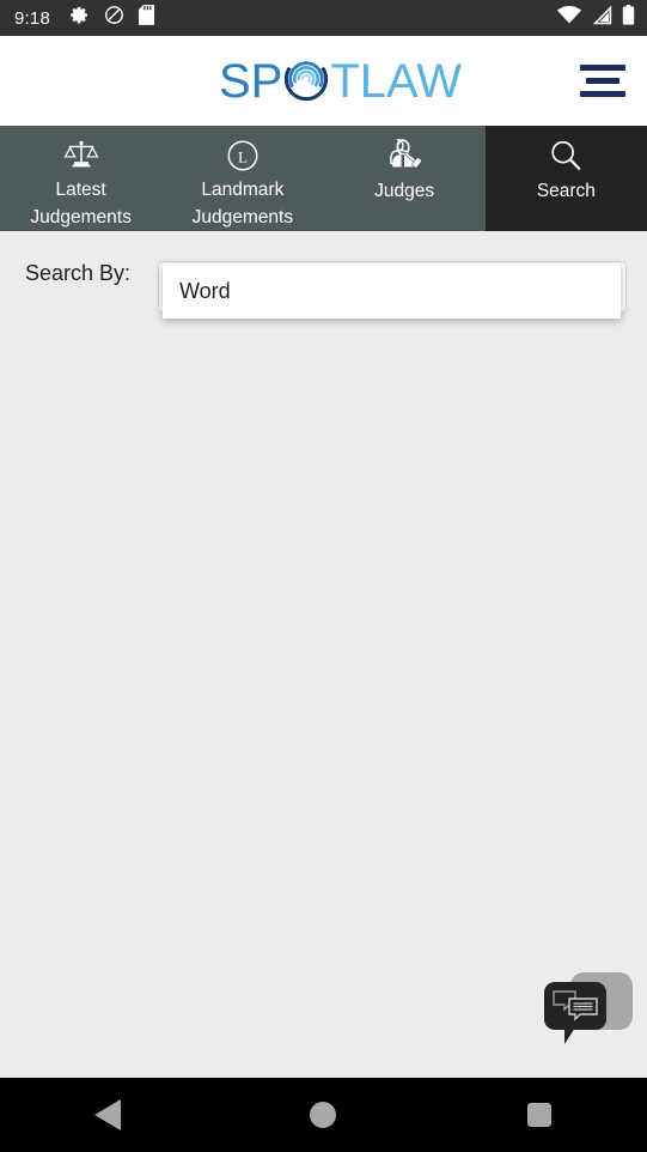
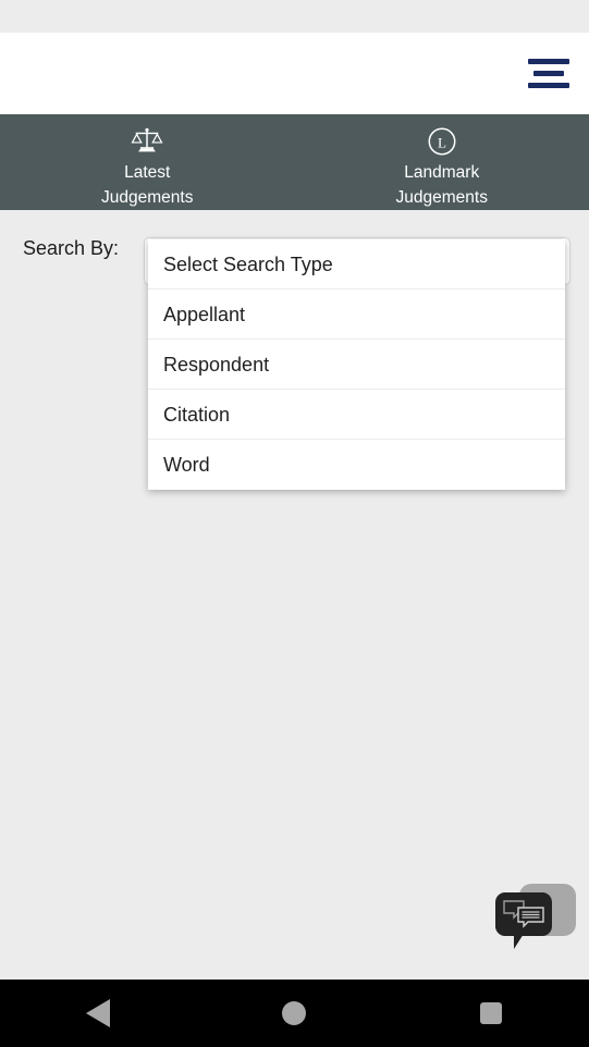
- 9:18
- SP
- TLAW
  Latest
  Judgements
  L
  Landmark
  Judgements
- Judges
- Search
  Search By:
+ Select Search Type
+ Appellant
+ Respondent
+ Citation
  Word
